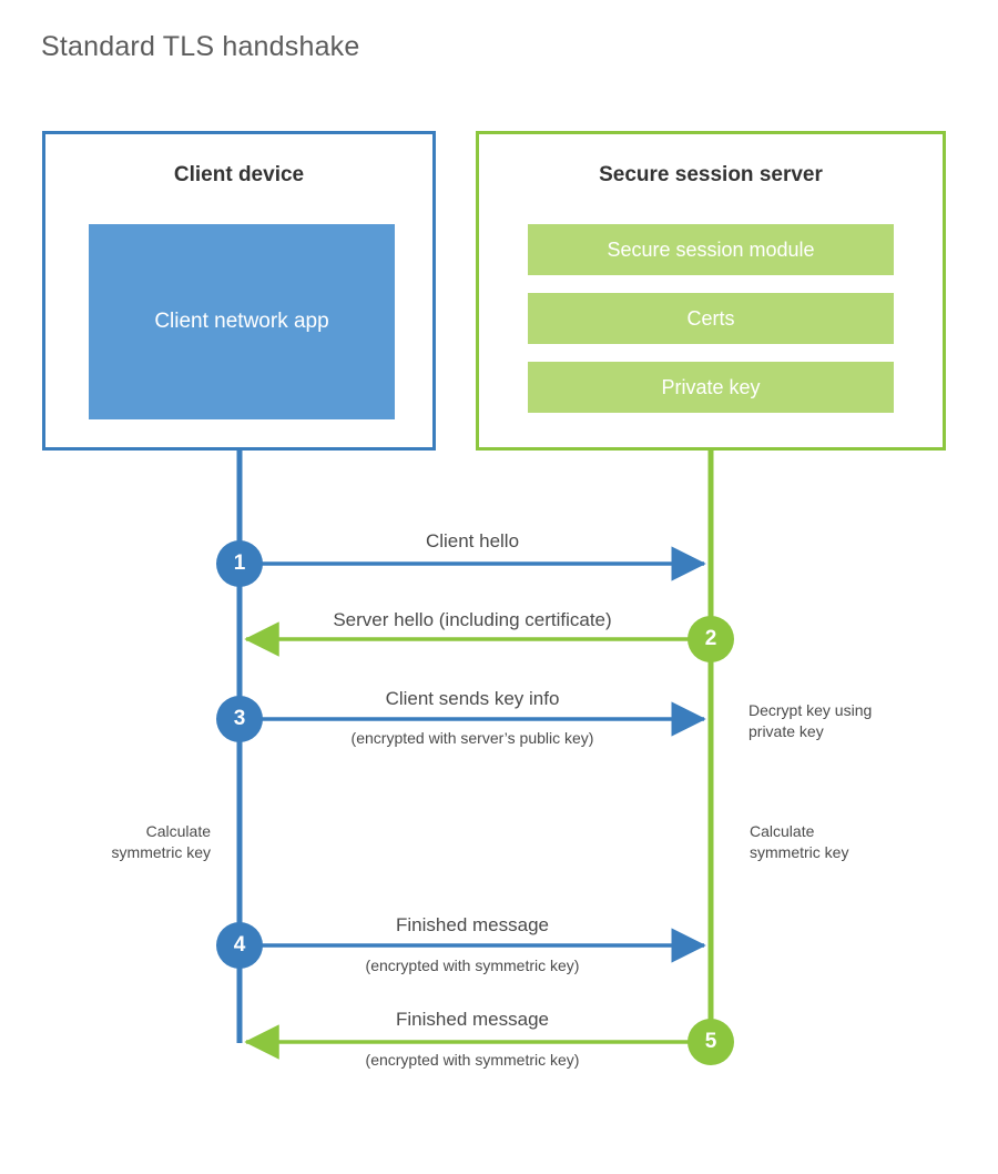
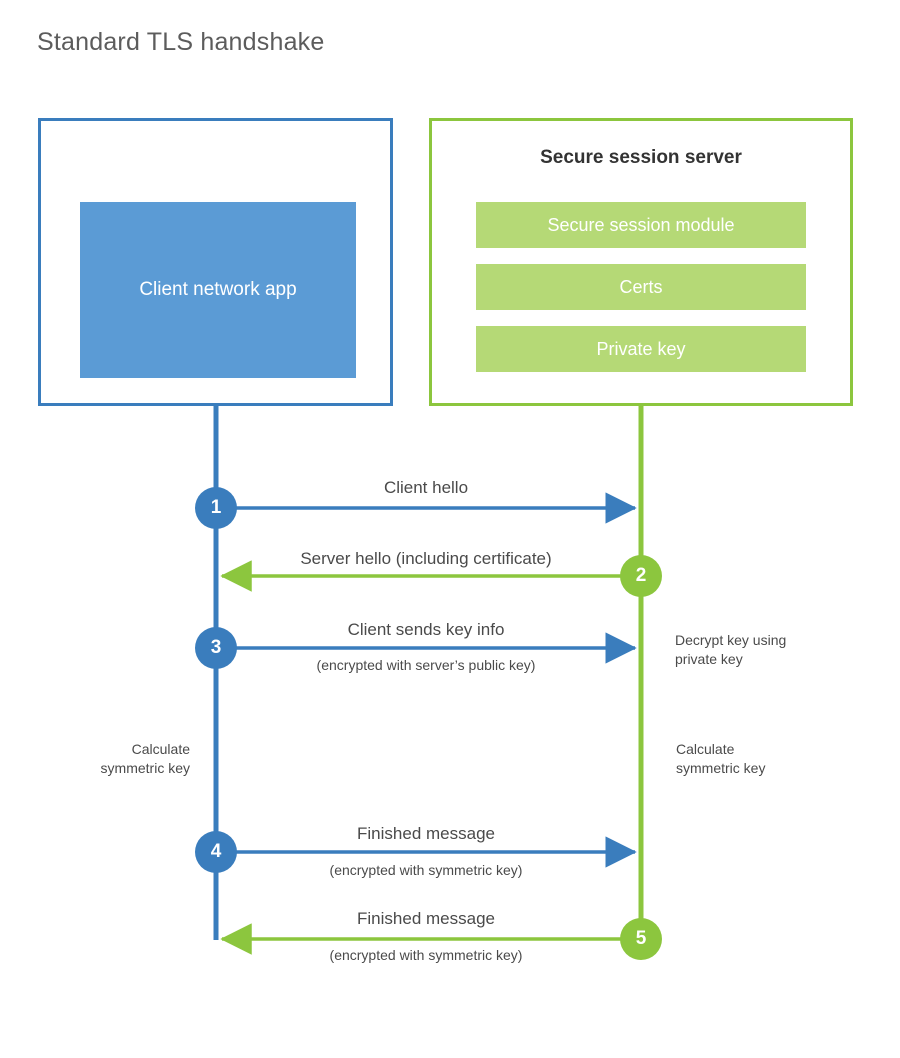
  Standard TLS handshake
- Client device
  Client network app
  Secure session server
  Secure session module
  Certs
  Private key
  1
  2
  3
  4
  5
  Client hello
  Server hello (including certificate)
  Client sends key info
  (encrypted with server’s public key)
  Finished message
  (encrypted with symmetric key)
  Finished message
  (encrypted with symmetric key)
  Decrypt key using
  private key
  Calculate
  symmetric key
  Calculate
  symmetric key
